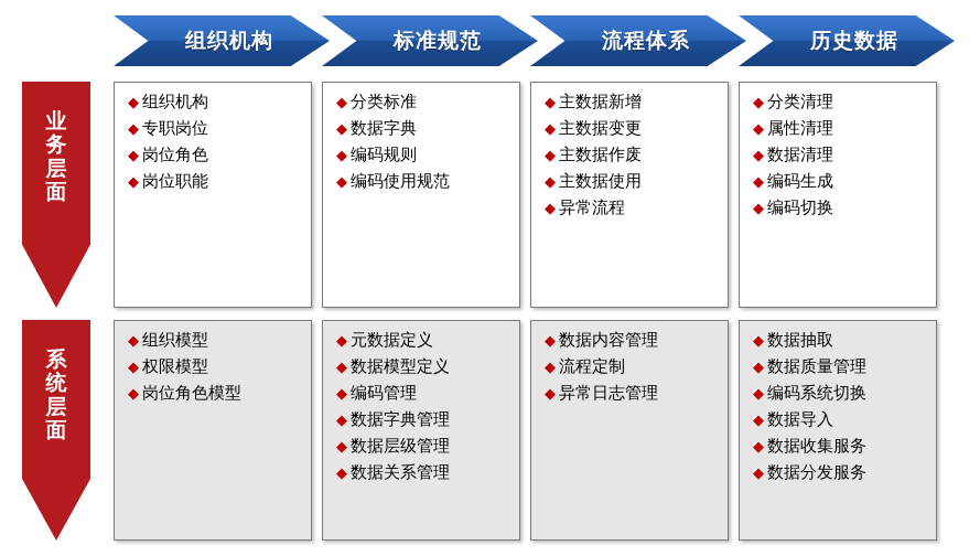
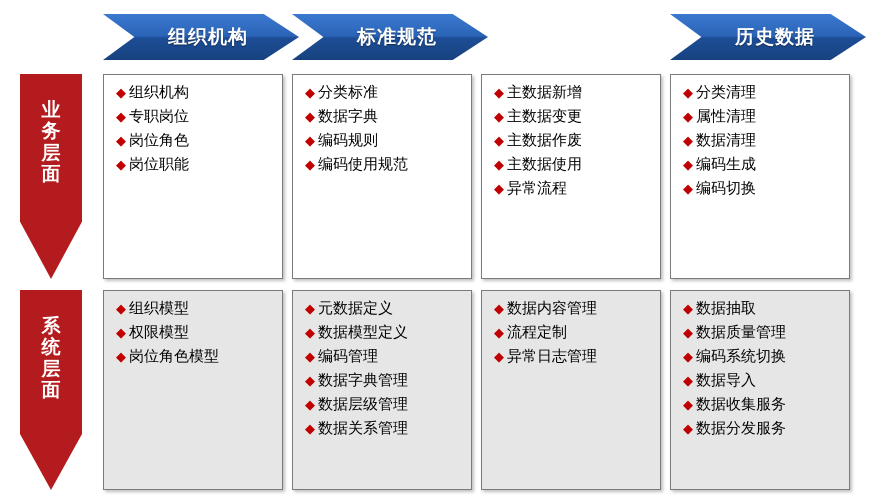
  组织机构
  标准规范
- 流程体系
  历史数据
  业务层面
  系统层面
  ◆
  组织机构
  ◆
  专职岗位
  ◆
  岗位角色
  ◆
  岗位职能
  ◆
  分类标准
  ◆
  数据字典
  ◆
  编码规则
  ◆
  编码使用规范
  ◆
  主数据新增
  ◆
  主数据变更
  ◆
  主数据作废
  ◆
  主数据使用
  ◆
  异常流程
  ◆
  分类清理
  ◆
  属性清理
  ◆
  数据清理
  ◆
  编码生成
  ◆
  编码切换
  ◆
  组织模型
  ◆
  权限模型
  ◆
  岗位角色模型
  ◆
  元数据定义
  ◆
  数据模型定义
  ◆
  编码管理
  ◆
  数据字典管理
  ◆
  数据层级管理
  ◆
  数据关系管理
  ◆
  数据内容管理
  ◆
  流程定制
  ◆
  异常日志管理
  ◆
  数据抽取
  ◆
  数据质量管理
  ◆
  编码系统切换
  ◆
  数据导入
  ◆
  数据收集服务
  ◆
  数据分发服务
